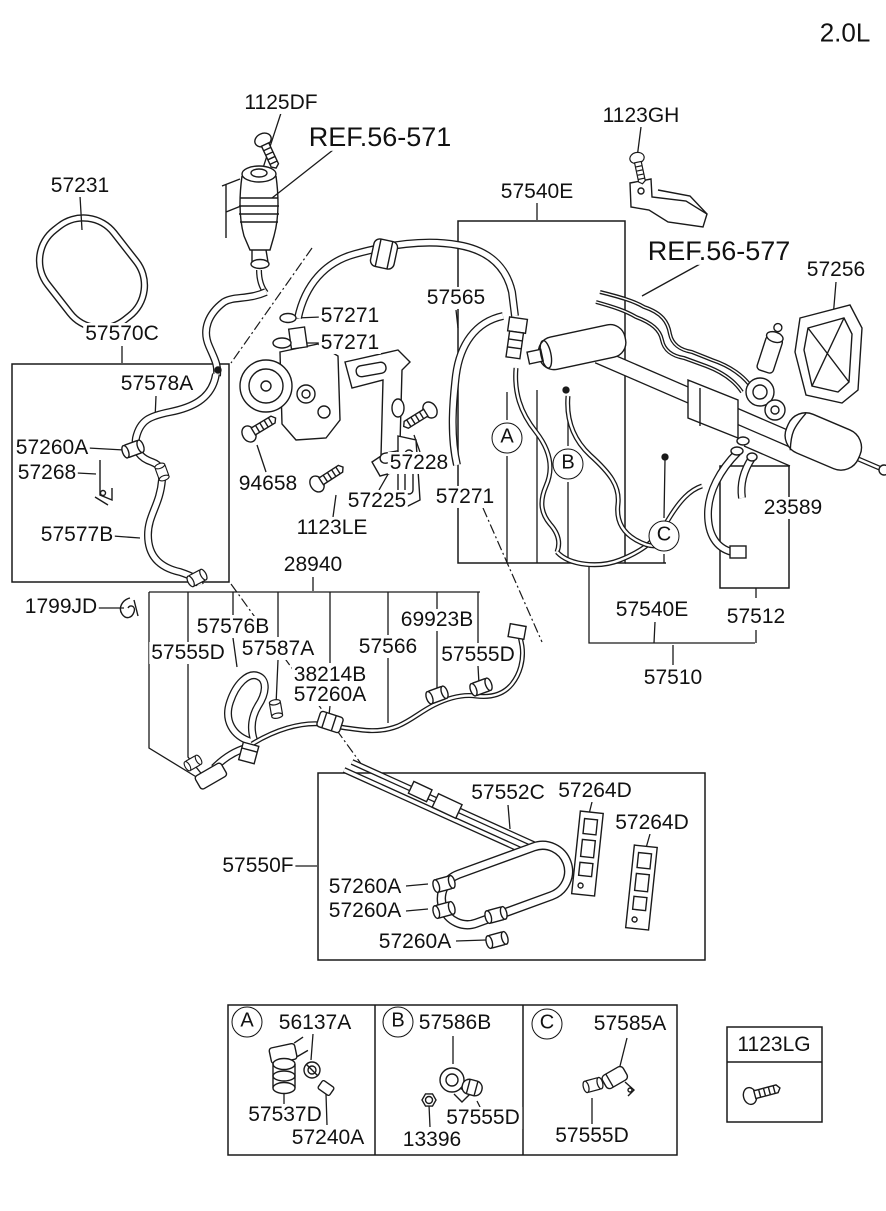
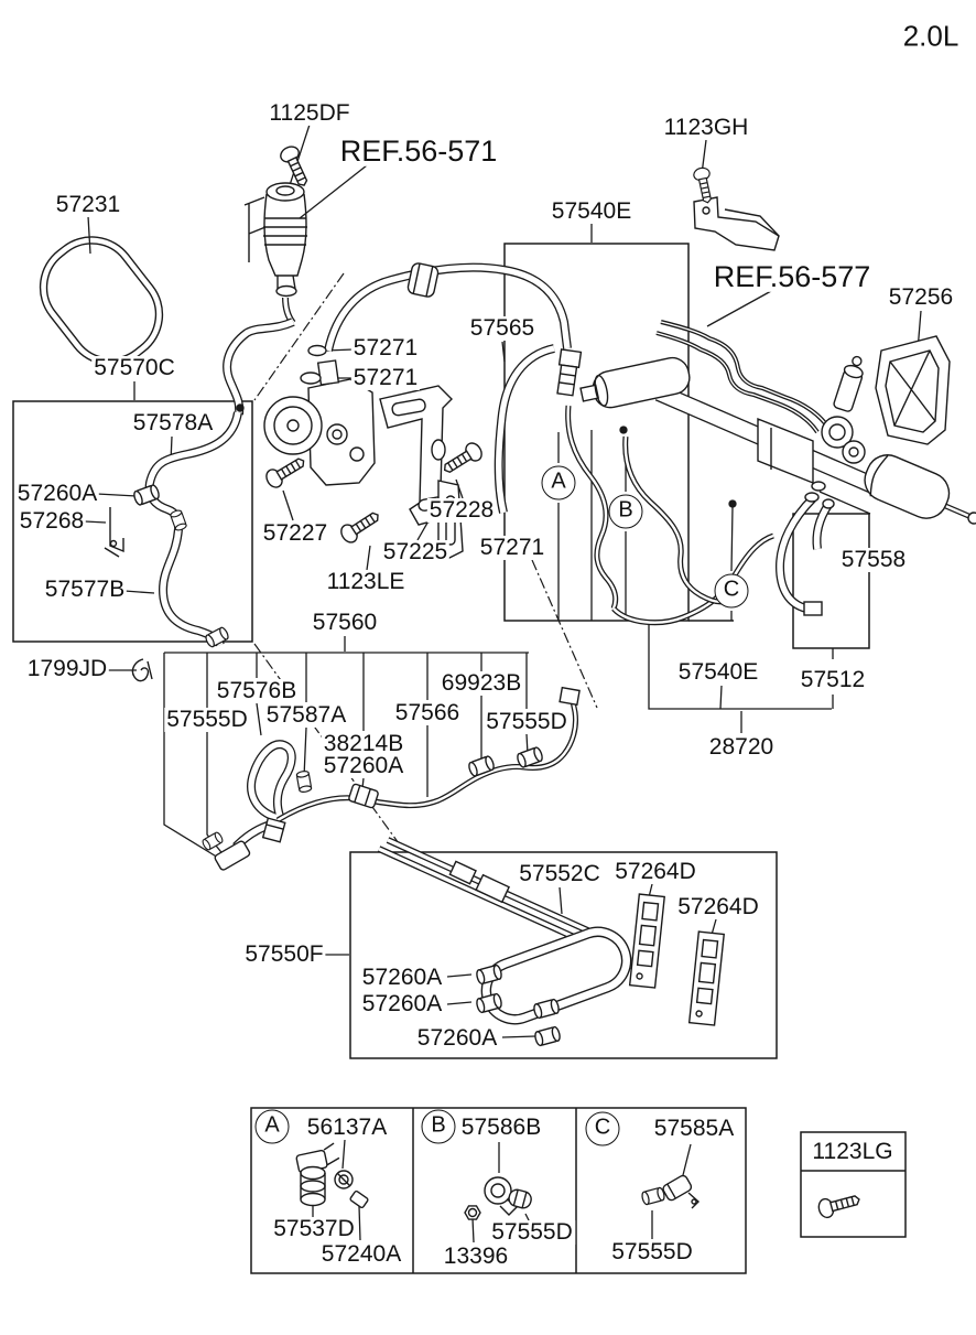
  2.0L
  1125DF
  REF.56-571
  1123GH
  57231
  57540E
  REF.56-577
  57256
  57570C
  57271
  57271
  57565
  57578A
  57260A
  57268
- 94658
+ 57227
  57577B
  1123LE
  57225
  57228
  57271
- 23589
+ 57558
  57540E
  57512
- 57510
+ 28720
  1799JD
- 28940
+ 57560
  57576B
  57555D
  57587A
  69923B
  57566
  57555D
  38214B
  57260A
  57550F
  57552C
  57264D
  57264D
  57260A
  57260A
  57260A
  56137A
  57537D
  57240A
  57586B
  13396
  57555D
  57585A
  57555D
  1123LG
  A
  B
  C
  A
  B
  C
